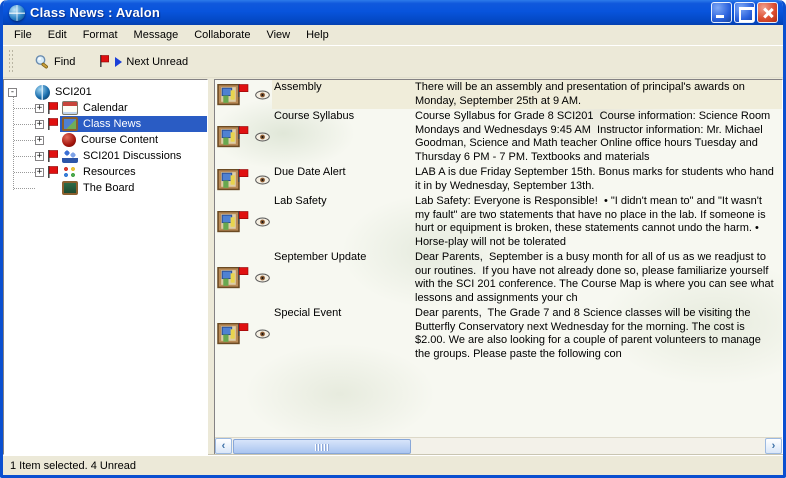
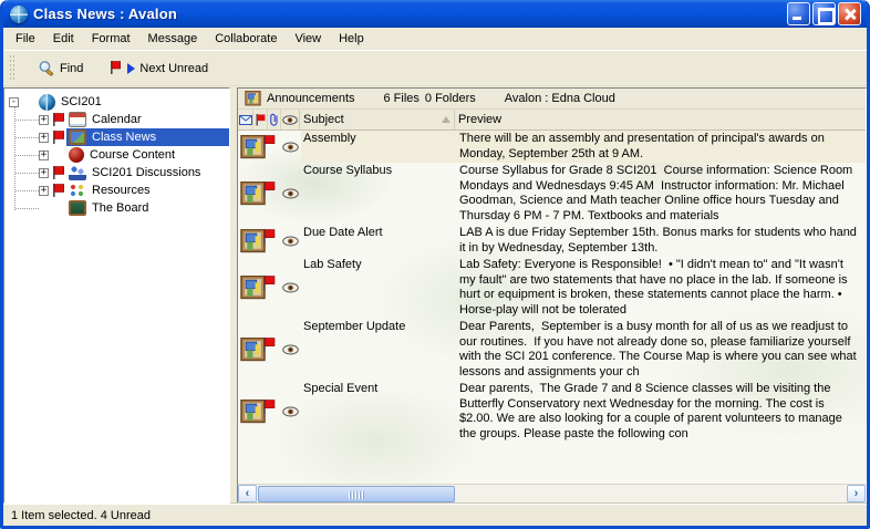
  Class News : Avalon
  File
  Edit
  Format
  Message
  Collaborate
  View
  Help
  Find
  Next Unread
  -
  SCI201
  +
  Calendar
  +
  Class News
  +
  Course Content
  +
  SCI201 Discussions
  +
  Resources
  The Board
+ Announcements
+ 6 Files
+ 0 Folders
+ Avalon : Edna Cloud
+ Subject
+ Preview
  Assembly
  There will be an assembly and presentation of principal's awards on Monday, September 25th at 9 AM.
  Course Syllabus
  Course Syllabus for Grade 8 SCI201 Course information: Science Room Mondays and Wednesdays 9:45 AM Instructor information: Mr. Michael Goodman, Science and Math teacher Online office hours Tuesday and Thursday 6 PM - 7 PM. Textbooks and materials
  Due Date Alert
  LAB A is due Friday September 15th. Bonus marks for students who hand it in by Wednesday, September 13th.
  Lab Safety
- Lab Safety: Everyone is Responsible! • "I didn't mean to" and "It wasn't my fault" are two statements that have no place in the lab. If someone is hurt or equipment is broken, these statements cannot undo the harm. • Horse-play will not be tolerated
+ Lab Safety: Everyone is Responsible! • "I didn't mean to" and "It wasn't my fault" are two statements that have no place in the lab. If someone is hurt or equipment is broken, these statements cannot place the harm. • Horse-play will not be tolerated
  September Update
  Dear Parents, September is a busy month for all of us as we readjust to our routines. If you have not already done so, please familiarize yourself with the SCI 201 conference. The Course Map is where you can see what lessons and assignments your ch
  Special Event
  Dear parents, The Grade 7 and 8 Science classes will be visiting the Butterfly Conservatory next Wednesday for the morning. The cost is $2.00. We are also looking for a couple of parent volunteers to manage the groups. Please paste the following con
  ‹
  ›
  1 Item selected. 4 Unread
